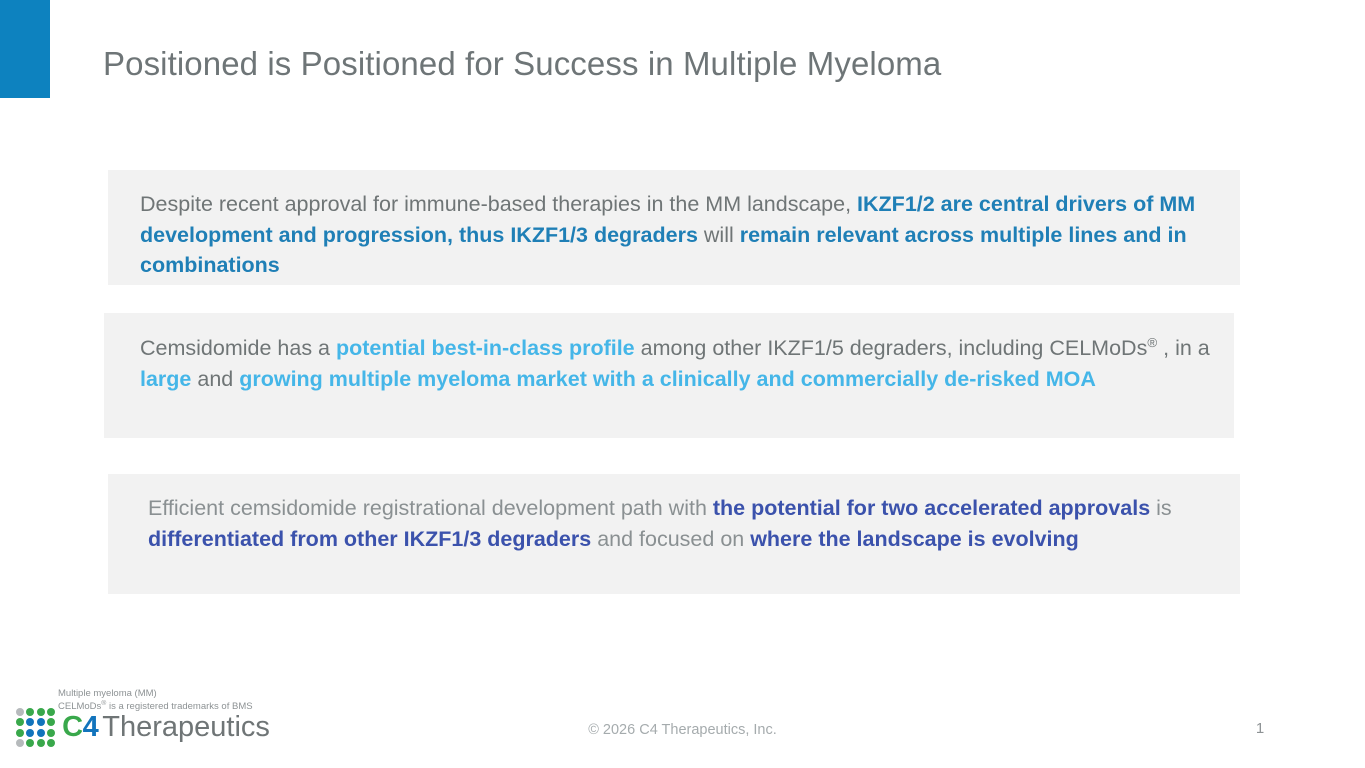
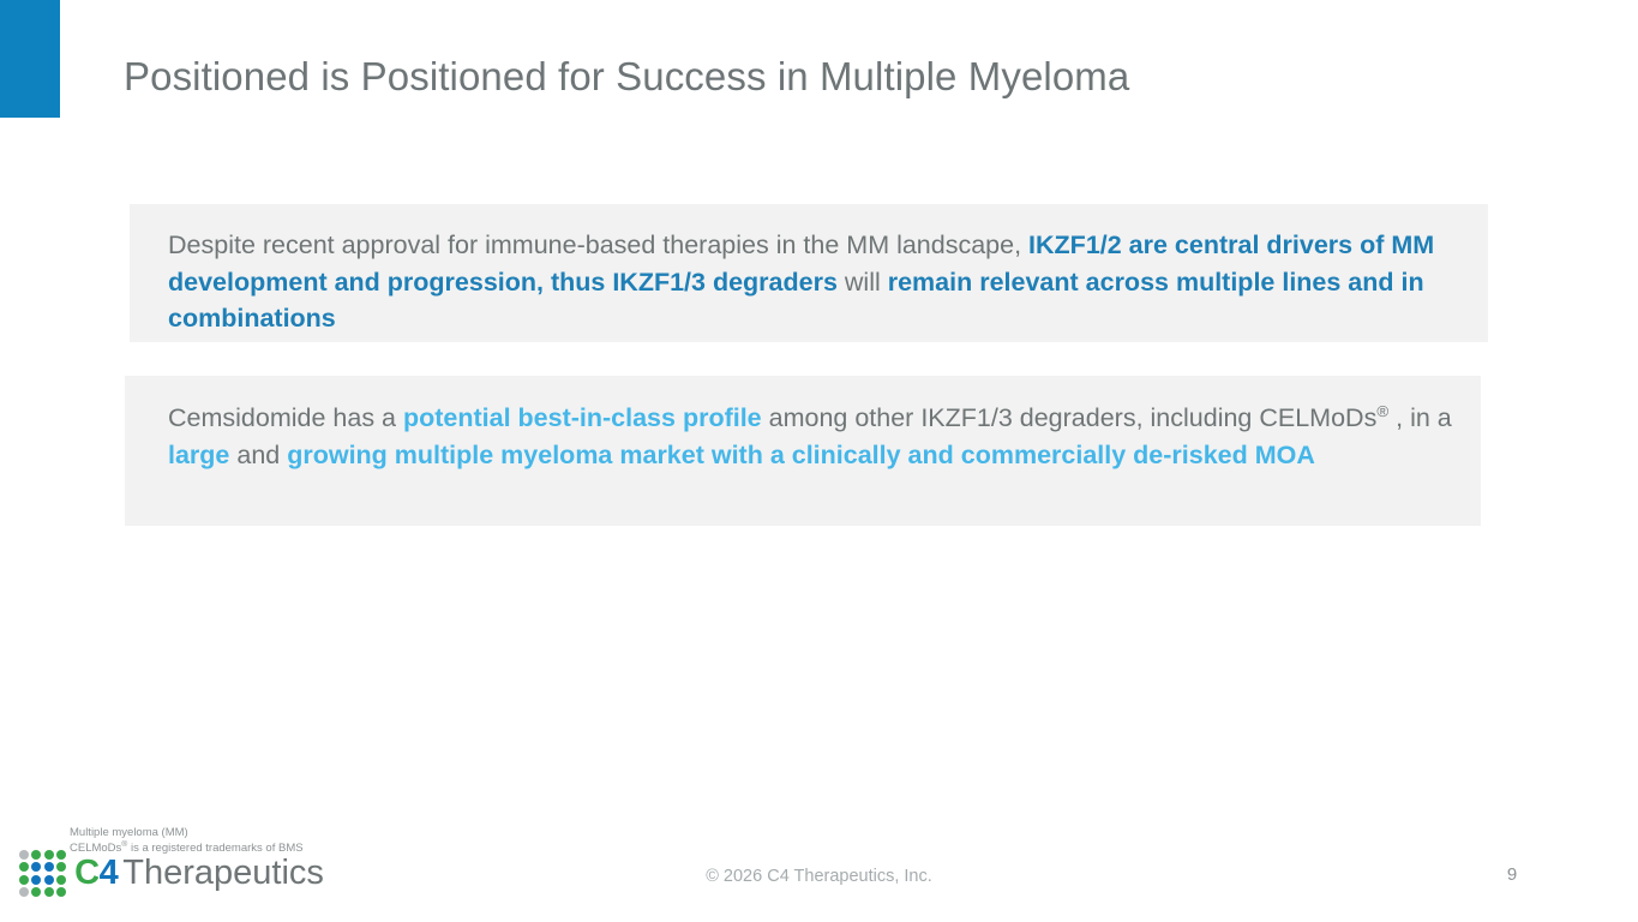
  Positioned is Positioned for Success in Multiple Myeloma
  Despite recent approval for immune-based therapies in the MM landscape, IKZF1/2 are central drivers of MM development and progression, thus IKZF1/3 degraders will remain relevant across multiple lines and in combinations
- Cemsidomide has a potential best-in-class profile among other IKZF1/5 degraders, including CELMoDs® , in a large and growing multiple myeloma market with a clinically and commercially de-risked MOA
+ Cemsidomide has a potential best-in-class profile among other IKZF1/3 degraders, including CELMoDs® , in a large and growing multiple myeloma market with a clinically and commercially de-risked MOA
- Efficient cemsidomide registrational development path with the potential for two accelerated approvals is differentiated from other IKZF1/3 degraders and focused on where the landscape is evolving
  Multiple myeloma (MM)
  CELMoDs is a registered trademarks of BMS
  C4 Therapeutics
  © 2026 C4 Therapeutics, Inc.
- 1
+ 9
